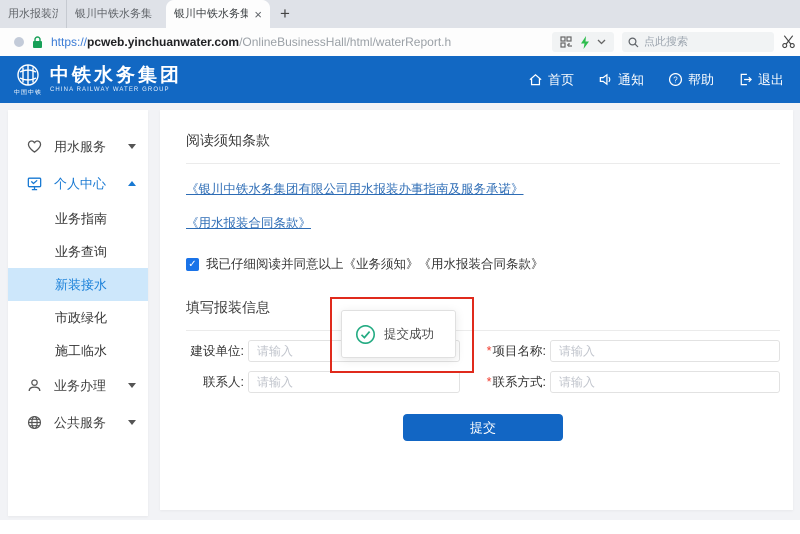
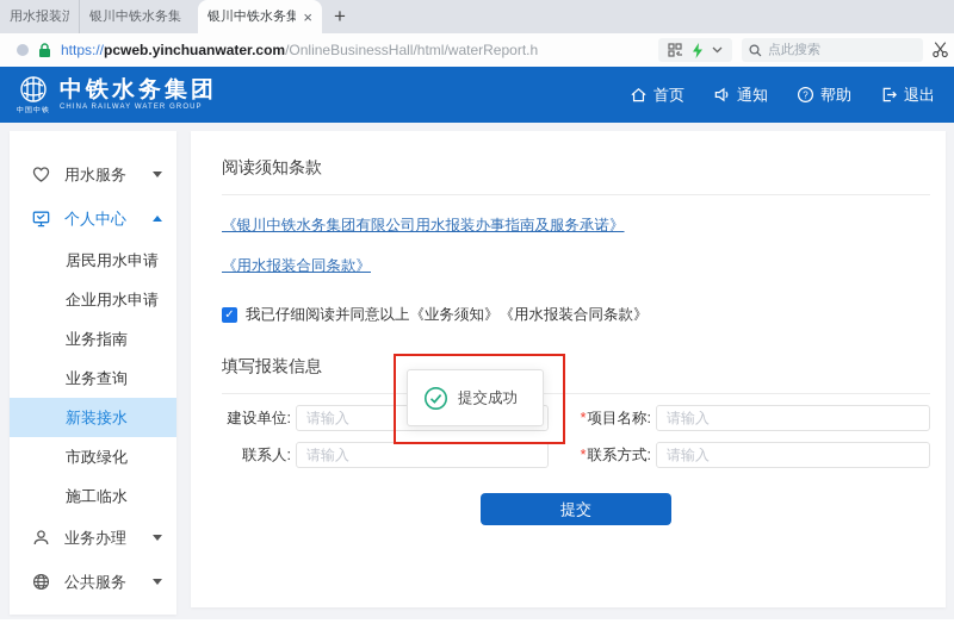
  用水报装流
  银川中铁水务集
  银川中铁水务集
  ×
  +
  https://pcweb.yinchuanwater.com/OnlineBusinessHall/html/waterReport.h
  点此搜索
  中铁水务集团
  首页
  通知
  ?
  帮助
  退出
  用水服务
  个人中心
+ 居民用水申请
+ 企业用水申请
  业务指南
  业务查询
  新装接水
  市政绿化
  施工临水
  业务办理
  公共服务
  阅读须知条款
  《银川中铁水务集团有限公司用水报装办事指南及服务承诺》
  《用水报装合同条款》
  ✓
  我已仔细阅读并同意以上《业务须知》《用水报装合同条款》
  填写报装信息
  建设单位:
  请输入
  *项目名称:
  请输入
  联系人:
  请输入
  *联系方式:
  请输入
  提交
  提交成功
